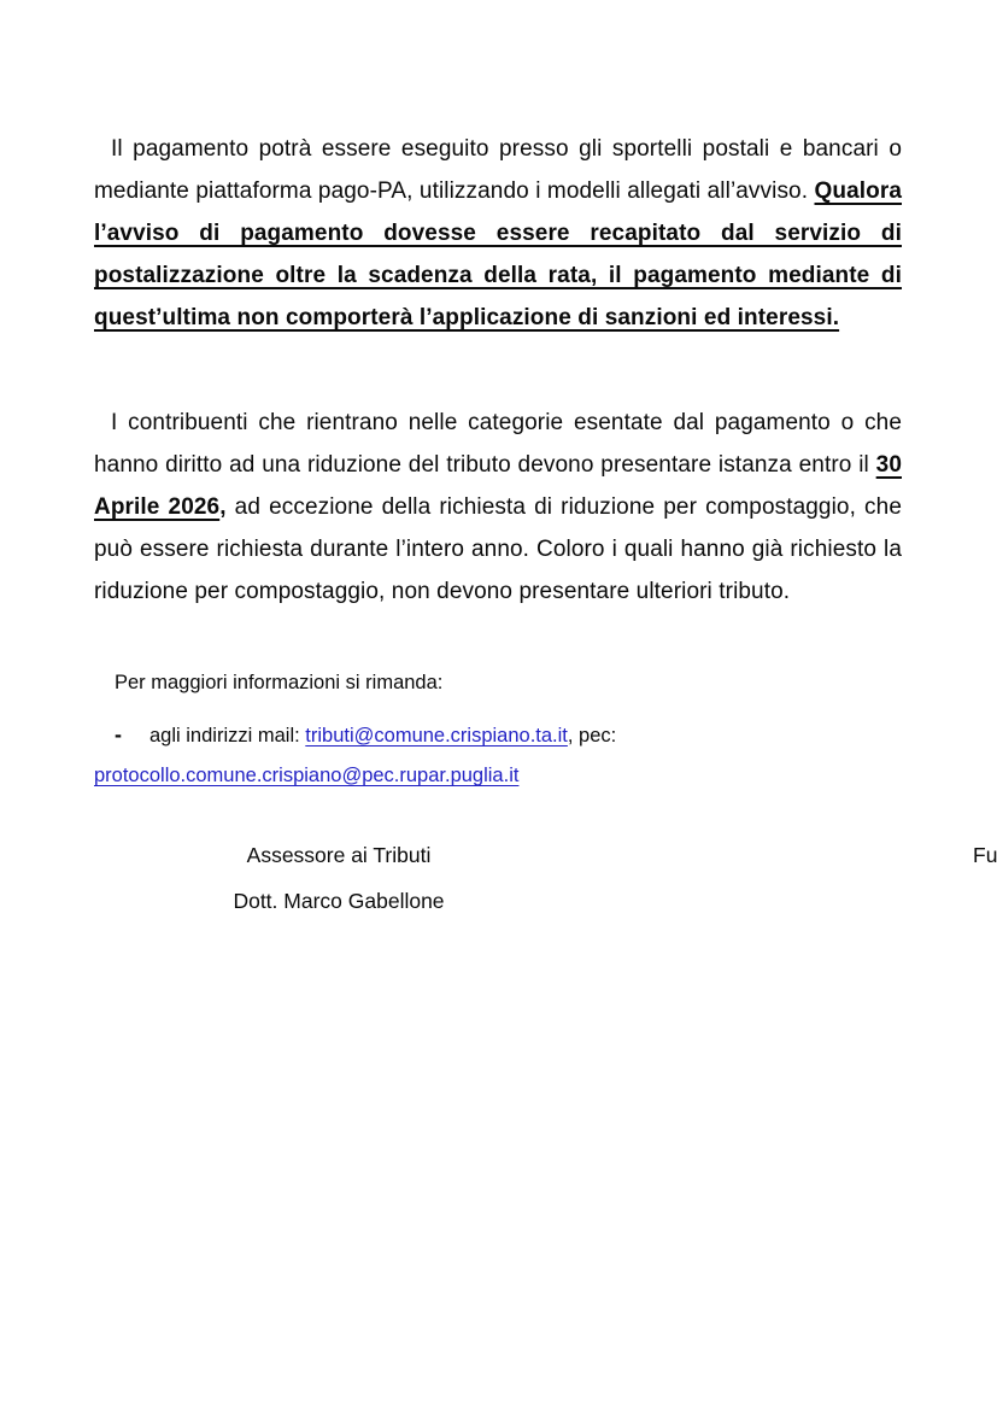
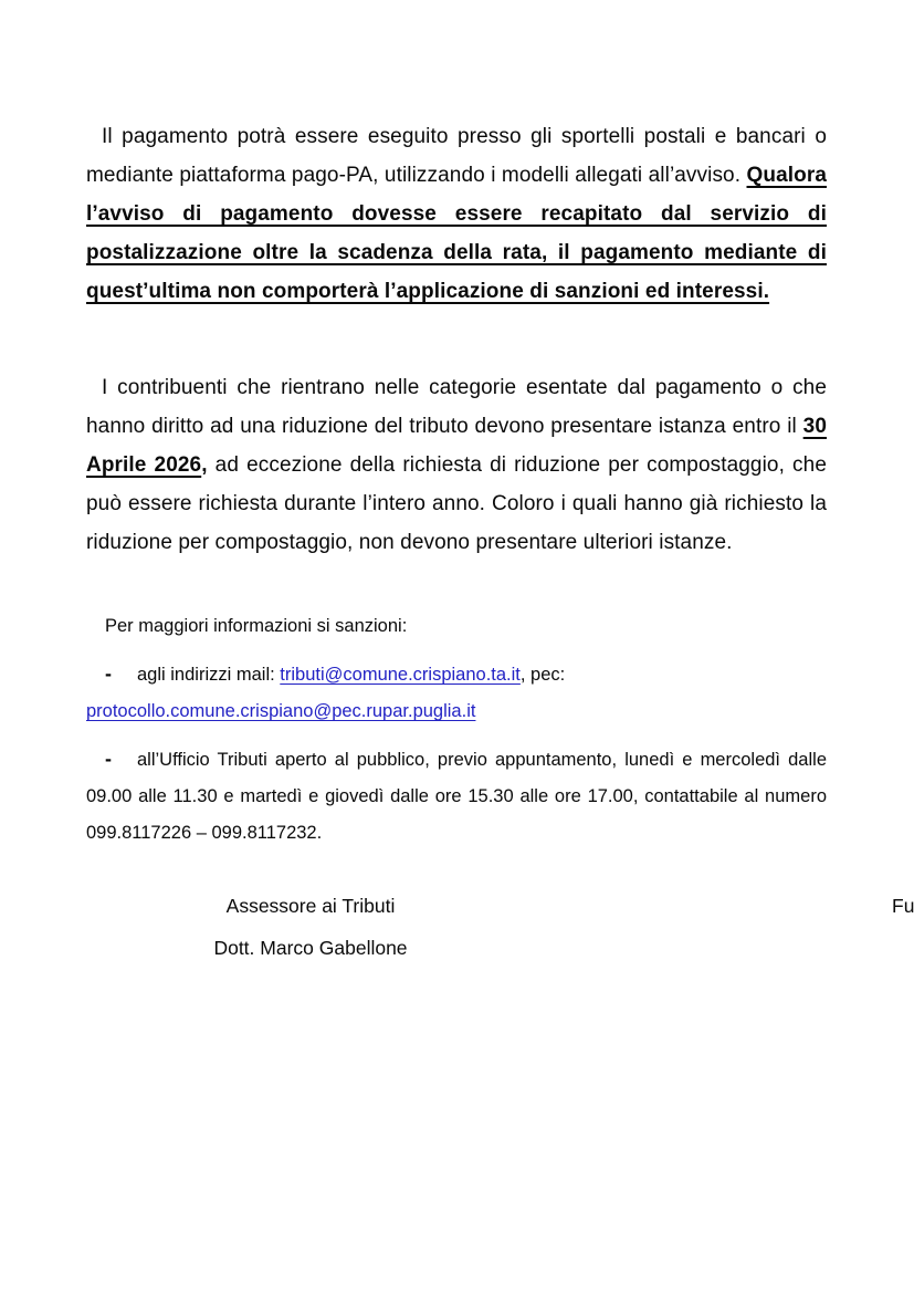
  Il pagamento potrà essere eseguito presso gli sportelli postali e bancari o mediante piattaforma pago-PA, utilizzando i modelli allegati all’avviso. Qualora l’avviso di pagamento dovesse essere recapitato dal servizio di postalizzazione oltre la scadenza della rata, il pagamento mediante di quest’ultima non comporterà l’applicazione di sanzioni ed interessi.
- I contribuenti che rientrano nelle categorie esentate dal pagamento o che hanno diritto ad una riduzione del tributo devono presentare istanza entro il 30 Aprile 2026, ad eccezione della richiesta di riduzione per compostaggio, che può essere richiesta durante l’intero anno. Coloro i quali hanno già richiesto la riduzione per compostaggio, non devono presentare ulteriori tributo.
+ I contribuenti che rientrano nelle categorie esentate dal pagamento o che hanno diritto ad una riduzione del tributo devono presentare istanza entro il 30 Aprile 2026, ad eccezione della richiesta di riduzione per compostaggio, che può essere richiesta durante l’intero anno. Coloro i quali hanno già richiesto la riduzione per compostaggio, non devono presentare ulteriori istanze.
- Per maggiori informazioni si rimanda:
+ Per maggiori informazioni si sanzioni:
  - agli indirizzi mail: tributi@comune.crispiano.ta.it, pec: protocollo.comune.crispiano@pec.rupar.puglia.it
+ - all’Ufficio Tributi aperto al pubblico, previo appuntamento, lunedì e mercoledì dalle 09.00 alle 11.30 e martedì e giovedì dalle ore 15.30 alle ore 17.00, contattabile al numero 099.8117226 – 099.8117232.
  Assessore ai Tributi
  Dott. Marco Gabellone
  Fu
